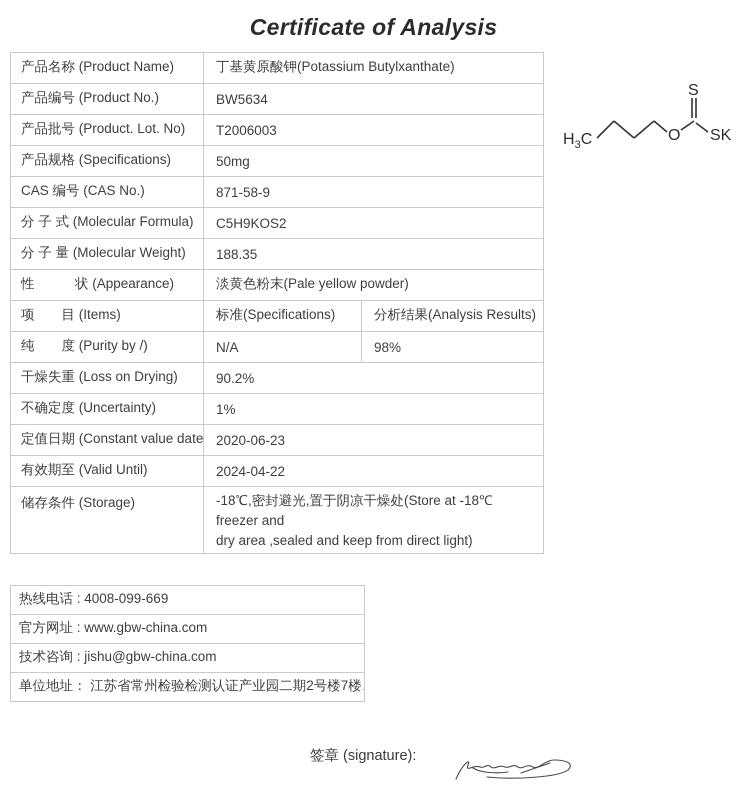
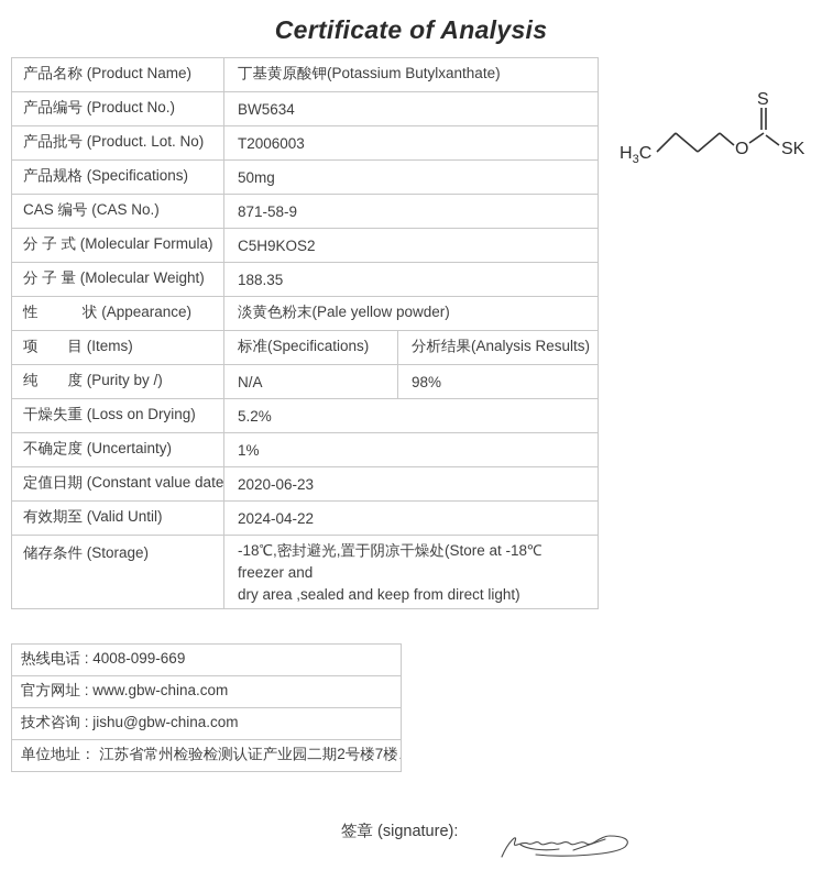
  Certificate of Analysis
  产品名称 (Product Name)	丁基黄原酸钾(Potassium Butylxanthate)
  产品编号 (Product No.)	BW5634
  产品批号 (Product. Lot. No)	T2006003
  产品规格 (Specifications)	50mg
  CAS 编号 (CAS No.)	871-58-9
  分 子 式 (Molecular Formula)	C5H9KOS2
  分 子 量 (Molecular Weight)	188.35
  性 状 (Appearance)	淡黄色粉末(Pale yellow powder)
  项 目 (Items)	标准(Specifications)	分析结果(Analysis Results)
  纯 度 (Purity by /)	N/A	98%
- 干燥失重 (Loss on Drying)	90.2%
+ 干燥失重 (Loss on Drying)	5.2%
  不确定度 (Uncertainty)	1%
  定值日期 (Constant value date	2020-06-23
  有效期至 (Valid Until)	2024-04-22
  储存条件 (Storage)	-18℃,密封避光,置于阴凉干燥处(Store at -18℃ freezer and dry area ,sealed and keep from direct light)
  H3C
  O
  S
  SK
  热线电话 : 4008-099-669
  官方网址 : www.gbw-china.com
  技术咨询 : jishu@gbw-china.com
  单位地址： 江苏省常州检验检测认证产业园二期2号楼7楼
  签章 (signature):
